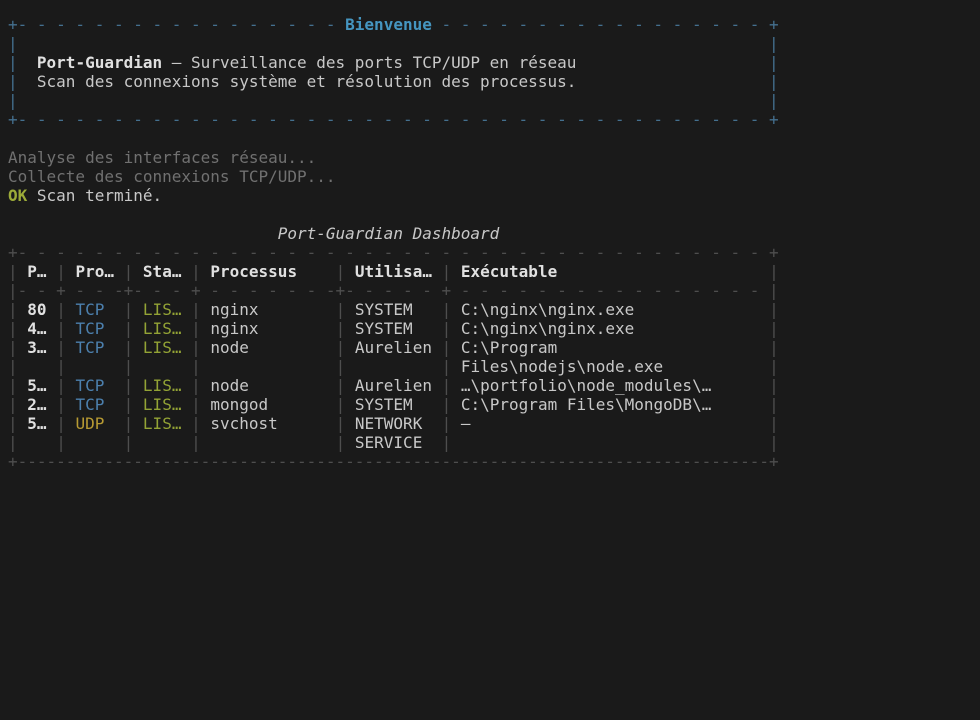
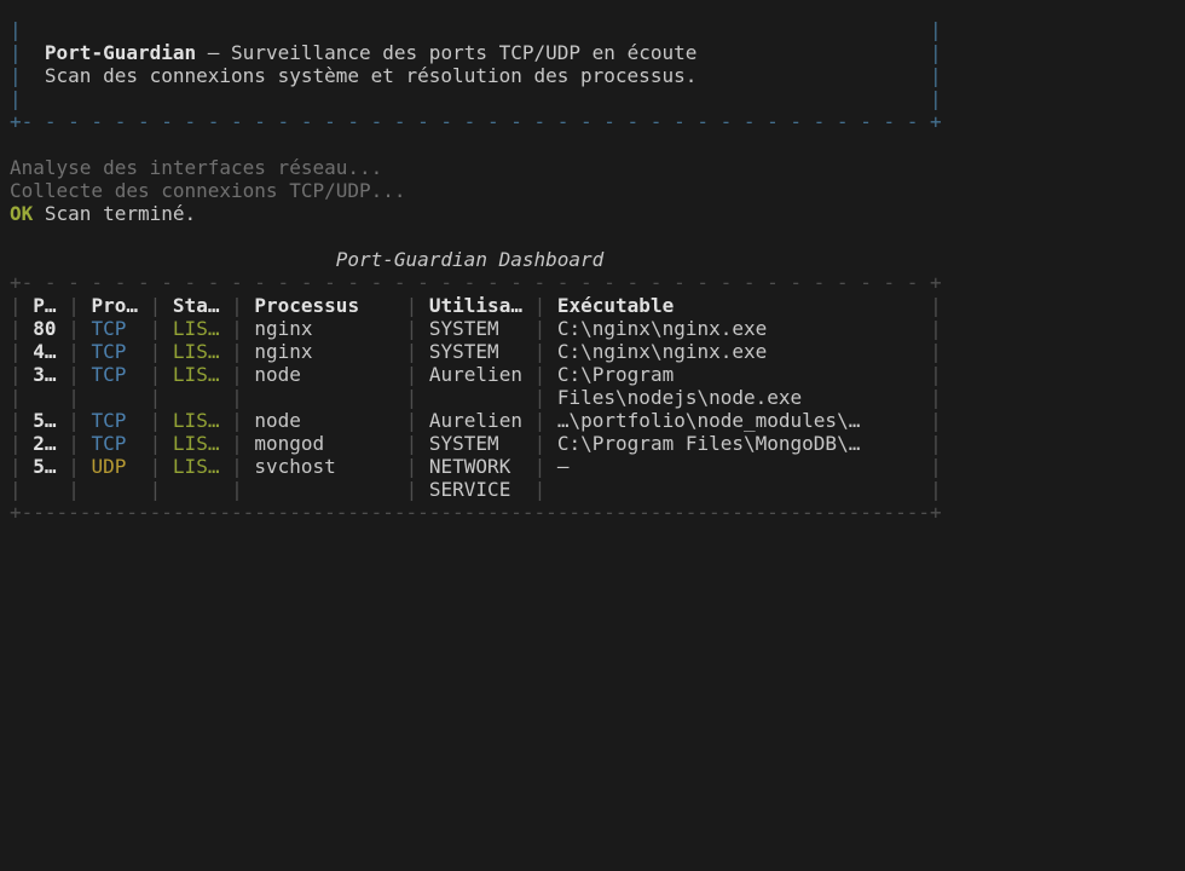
- +- - - - - - - - - - - - - - - - - Bienvenue - - - - - - - - - - - - - - - - - +
  | |
- | Port-Guardian — Surveillance des ports TCP/UDP en réseau |
+ | Port-Guardian — Surveillance des ports TCP/UDP en écoute |
  | Scan des connexions système et résolution des processus. |
  | |
  +- - - - - - - - - - - - - - - - - - - - - - - - - - - - - - - - - - - - - - - +
  Analyse des interfaces réseau...
  Collecte des connexions TCP/UDP...
  OK Scan terminé.
  Port-Guardian Dashboard
  +- - - - - - - - - - - - - - - - - - - - - - - - - - - - - - - - - - - - - - - +
  | P… | Pro… | Sta… | Processus | Utilisa… | Exécutable |
- |- - + - - -+- - - + - - - - - - -+- - - - - + - - - - - - - - - - - - - - - - |
  | 80 | TCP | LIS… | nginx | SYSTEM | C:\nginx\nginx.exe |
  | 4… | TCP | LIS… | nginx | SYSTEM | C:\nginx\nginx.exe |
  | 3… | TCP | LIS… | node | Aurelien | C:\Program |
  | | | | | | Files\nodejs\node.exe |
  | 5… | TCP | LIS… | node | Aurelien | …\portfolio\node_modules\… |
  | 2… | TCP | LIS… | mongod | SYSTEM | C:\Program Files\MongoDB\… |
  | 5… | UDP | LIS… | svchost | NETWORK | — |
  | | | | | SERVICE | |
  +------------------------------------------------------------------------------+
